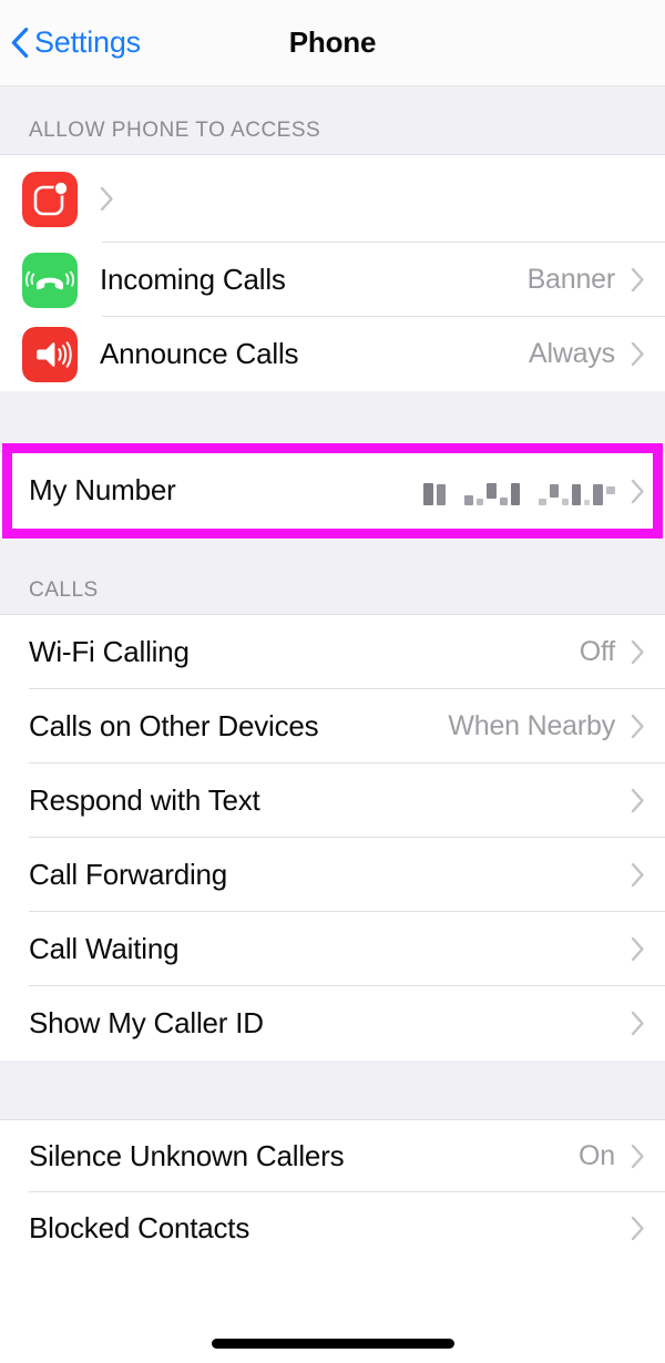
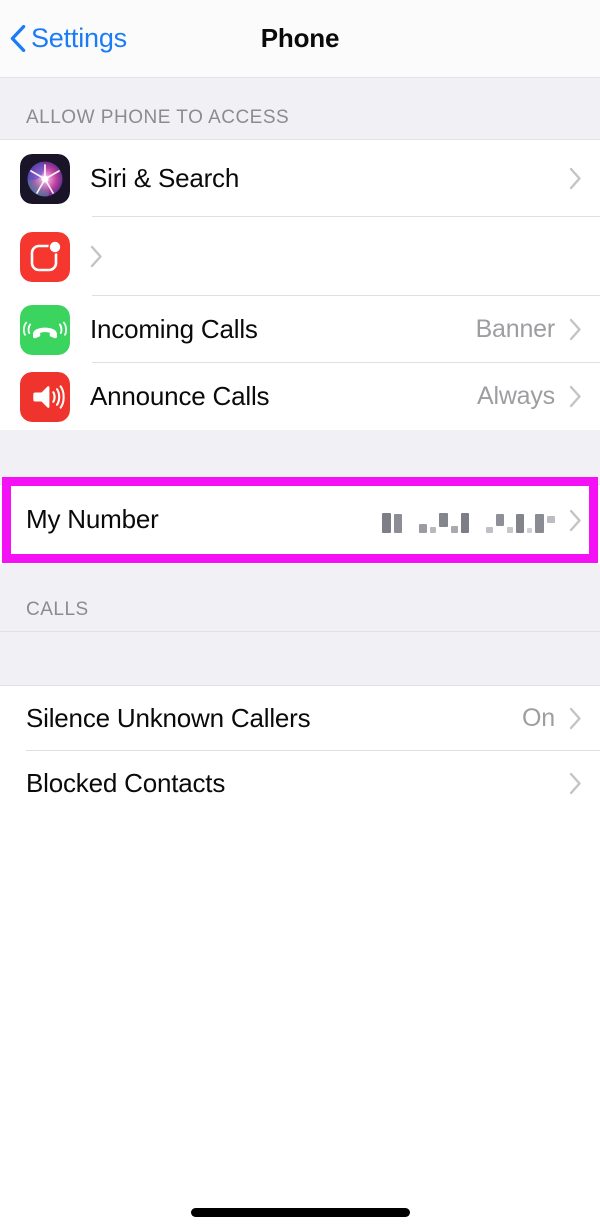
  Settings
  Phone
  ALLOW PHONE TO ACCESS
+ Siri & Search
  Incoming Calls
  Banner
  Announce Calls
  Always
  My Number
  CALLS
- Wi-Fi Calling
- Off
- Calls on Other Devices
- When Nearby
- Respond with Text
- Call Forwarding
- Call Waiting
- Show My Caller ID
  Silence Unknown Callers
  On
  Blocked Contacts
